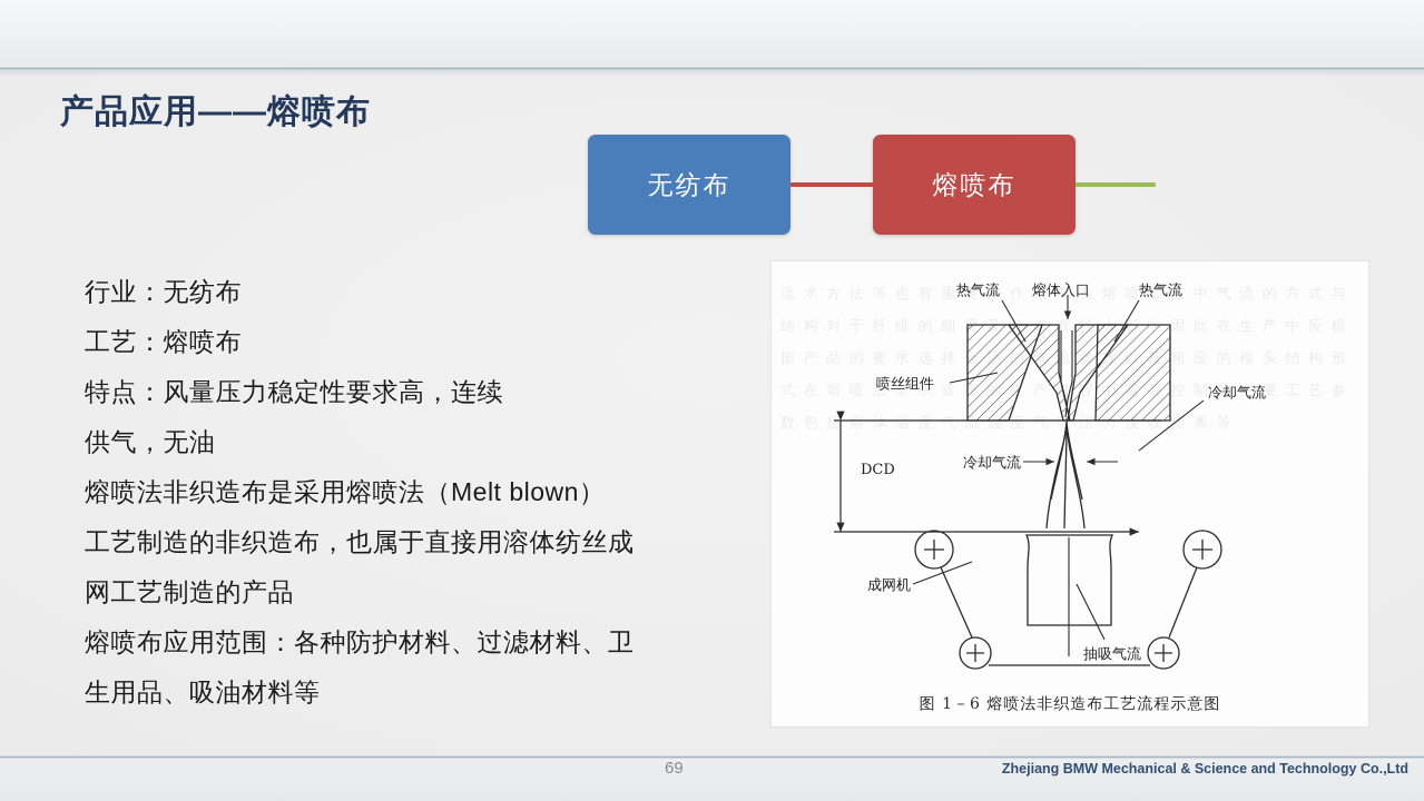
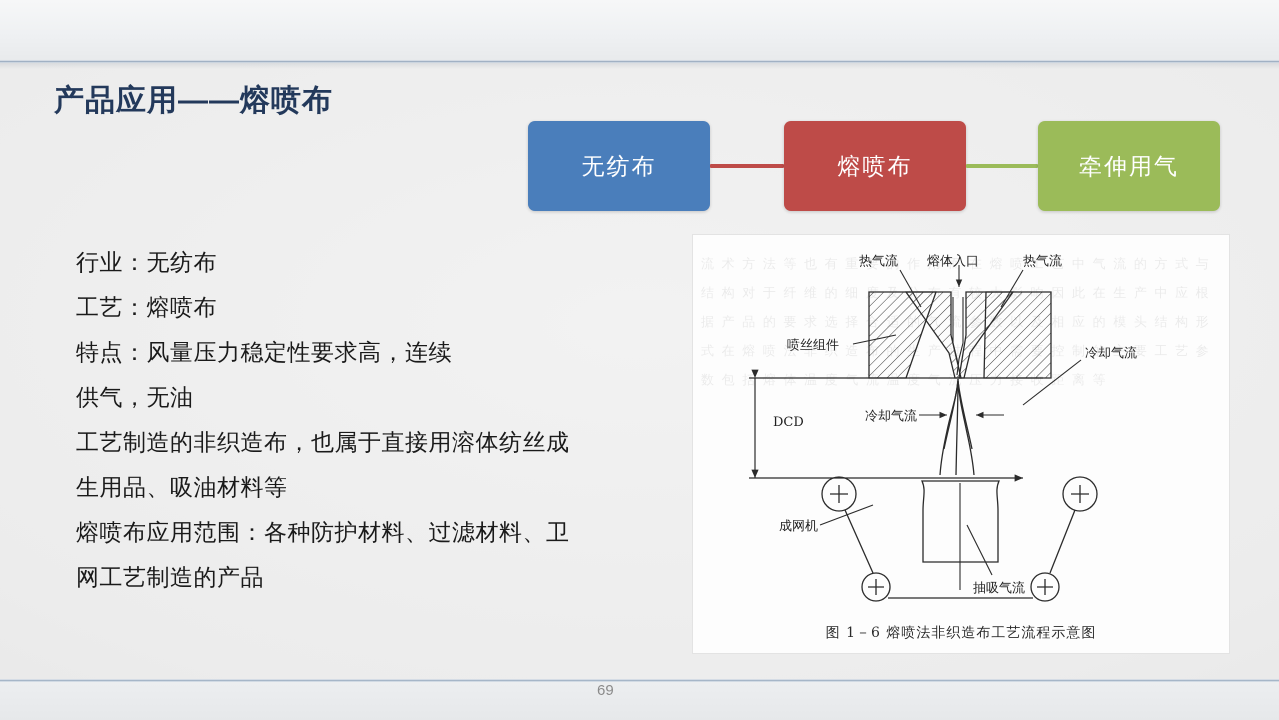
  产品应用——熔喷布
  无纺布
  熔喷布
+ 牵伸用气
  行业：无纺布
  工艺：熔喷布
  特点：风量压力稳定性要求高，连续
  供气，无油
- 熔喷法非织造布是采用熔喷法（Melt blown）
  工艺制造的非织造布，也属于直接用溶体纺丝成
- 网工艺制造的产品
+ 生用品、吸油材料等
  熔喷布应用范围：各种防护材料、过滤材料、卫
- 生用品、吸油材料等
+ 网工艺制造的产品
  流 术 方 法 等 也 有 重 要 的 作 用 而 在 熔 喷 工 艺 中 气 流 的 方 式 与 结 构 对 于 纤 维 的 细 有 因 此 在 生 产 中 应 根 据 产 品 的 要 求 选 择 流 相 应 的 模 头 结 构 形 式 在 熔 喷 法 非 织 造 产 过 程 控 制 的 主 要 工 艺 参 数 包 括 熔 体 温 度 气 流 温 度 气 流 压 力 接 收 距 离 等
  热气流
  熔体入口
  热气流
  喷丝组件
  冷却气流
  冷却气流
  DCD
  成网机
  抽吸气流
  图 1－6 熔喷法非织造布工艺流程示意图
  69
- Zhejiang BMW Mechanical & Science and Technology Co.,Ltd
